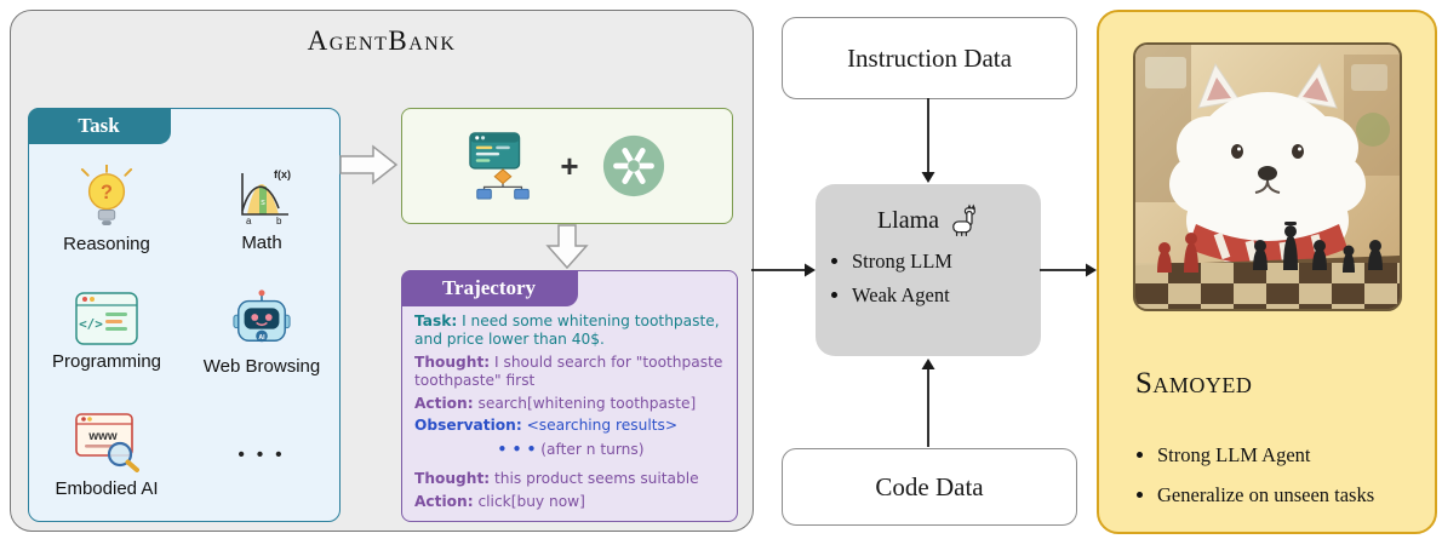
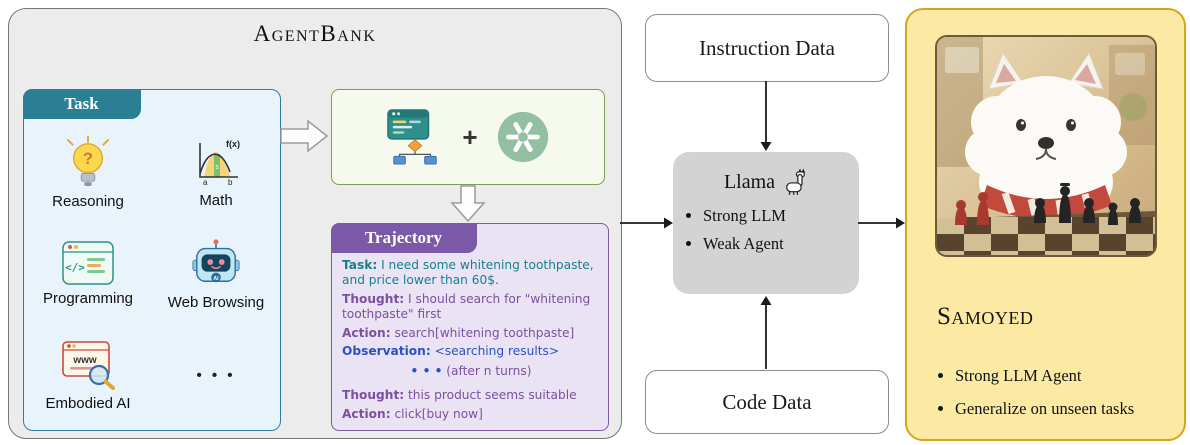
  AgentBank
  Task
  ?
  Reasoning
  f(x)
  a
  b
  Math
  </>
  Programming
  Web Browsing
  www
  Embodied AI
  • • •
  +
  Trajectory
- Task: I need some whitening toothpaste, and price lower than 40$.
+ Task: I need some whitening toothpaste, and price lower than 60$.
- Thought: I should search for "toothpaste toothpaste" first
+ Thought: I should search for "whitening toothpaste" first
  Action: search[whitening toothpaste]
  Observation: <searching results>
  • • • (after n turns)
  Thought: this product seems suitable
  Action: click[buy now]
  Instruction Data
  Code Data
  Llama
  Strong LLM
  Weak Agent
  Samoyed
  Strong LLM Agent
  Generalize on unseen tasks
